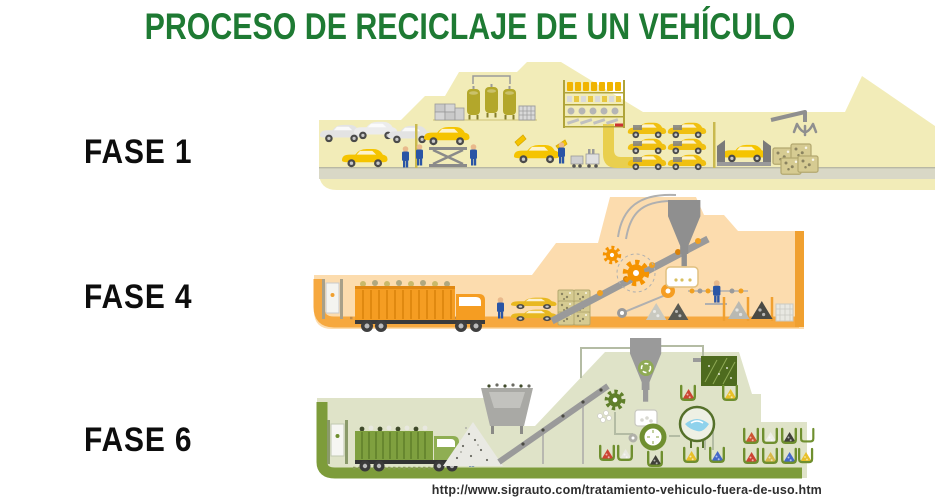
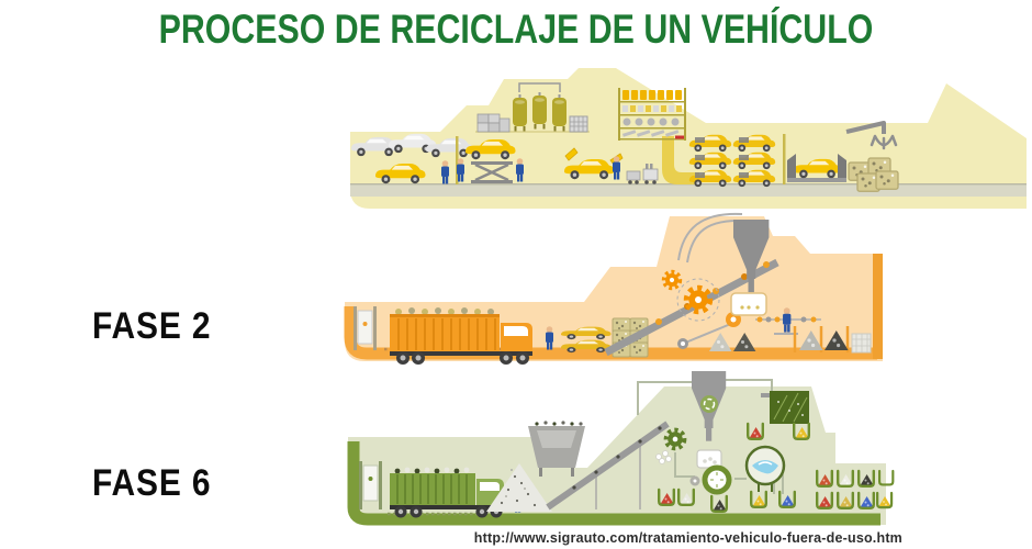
  PROCESO DE RECICLAJE DE UN VEHÍCULO
- FASE 1
- FASE 4
+ FASE 2
  FASE 6
  http://www.sigrauto.com/tratamiento-vehiculo-fuera-de-uso.htm
